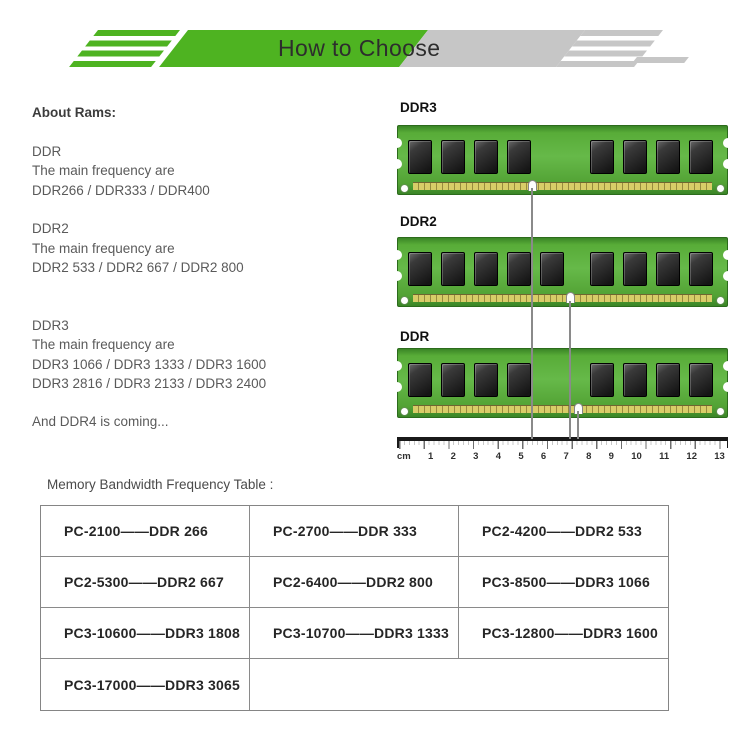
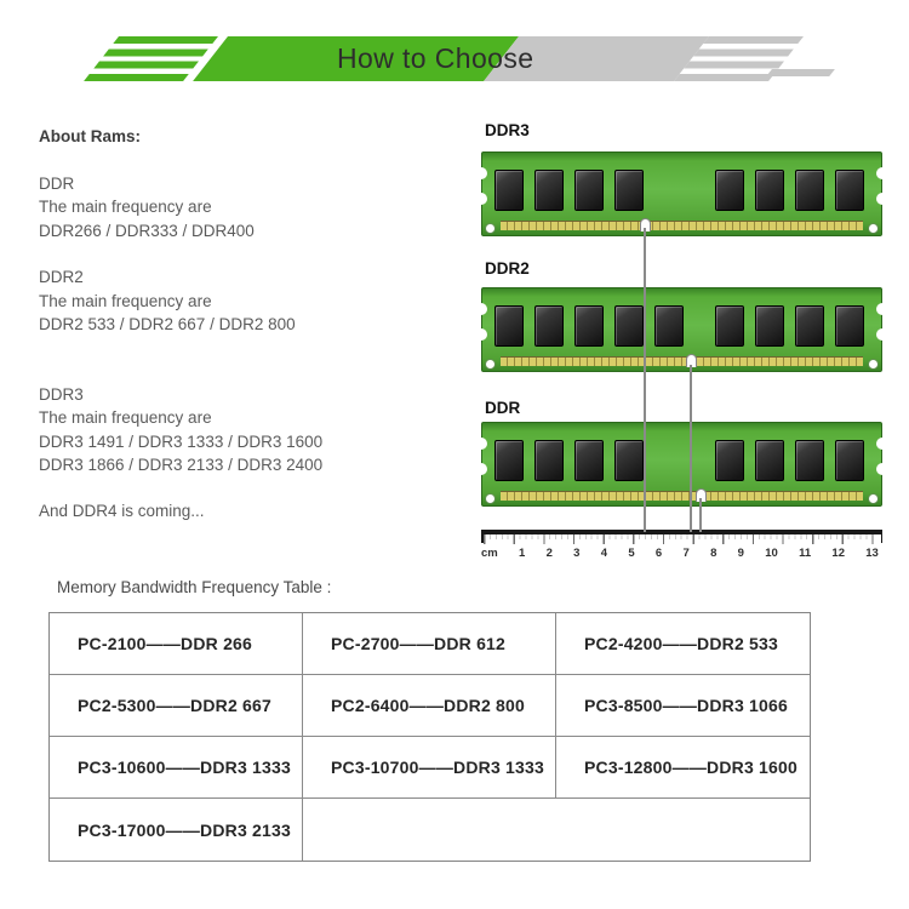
  How to Choose
  About Rams:
  DDR
  The main frequency are
  DDR266 / DDR333 / DDR400
  DDR2
  The main frequency are
  DDR2 533 / DDR2 667 / DDR2 800
  DDR3
  The main frequency are
- DDR3 1066 / DDR3 1333 / DDR3 1600
+ DDR3 1491 / DDR3 1333 / DDR3 1600
- DDR3 2816 / DDR3 2133 / DDR3 2400
+ DDR3 1866 / DDR3 2133 / DDR3 2400
  And DDR4 is coming...
  DDR3
  DDR2
  DDR
  cm
  1
  2
  3
  4
  5
  6
  7
  8
  9
  10
  11
  12
  13
  Memory Bandwidth Frequency Table :
  PC-2100——DDR 266
- PC-2700——DDR 333
+ PC-2700——DDR 612
  PC2-4200——DDR2 533
  PC2-5300——DDR2 667
  PC2-6400——DDR2 800
  PC3-8500——DDR3 1066
- PC3-10600——DDR3 1808
+ PC3-10600——DDR3 1333
  PC3-10700——DDR3 1333
  PC3-12800——DDR3 1600
- PC3-17000——DDR3 3065
+ PC3-17000——DDR3 2133
